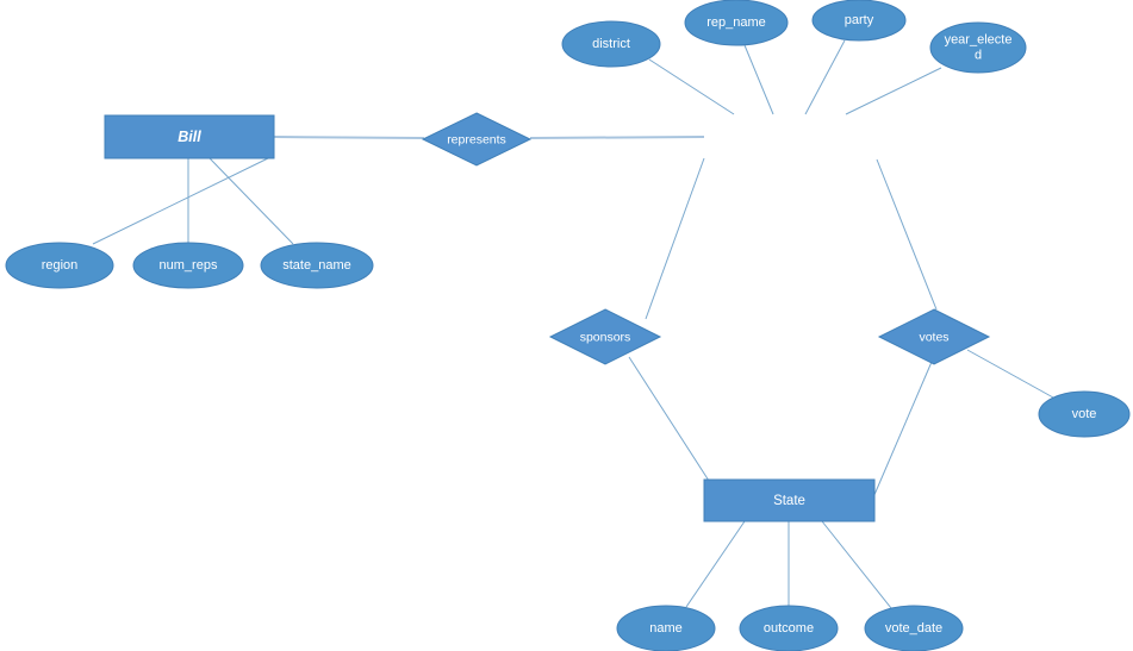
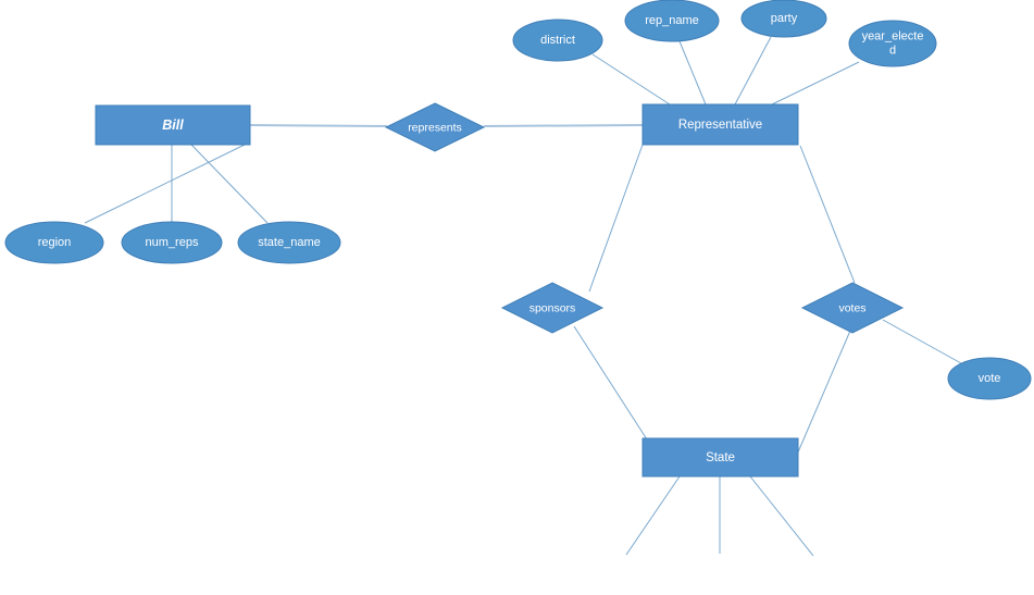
  represents
  sponsors
  votes
  region
  num_reps
  state_name
  district
  rep_name
  party
  year_electe
  d
  vote
- name
- outcome
- vote_date
  Bill
+ Representative
  State
